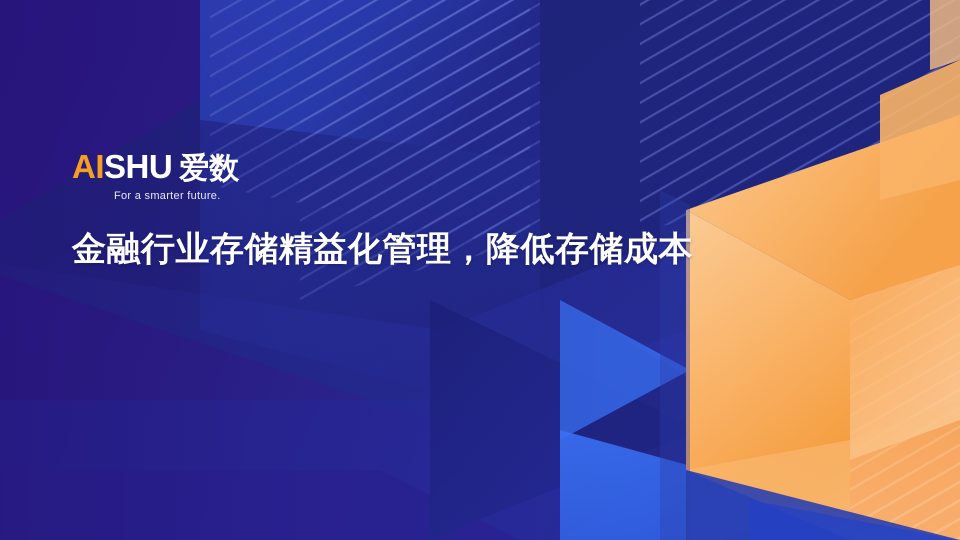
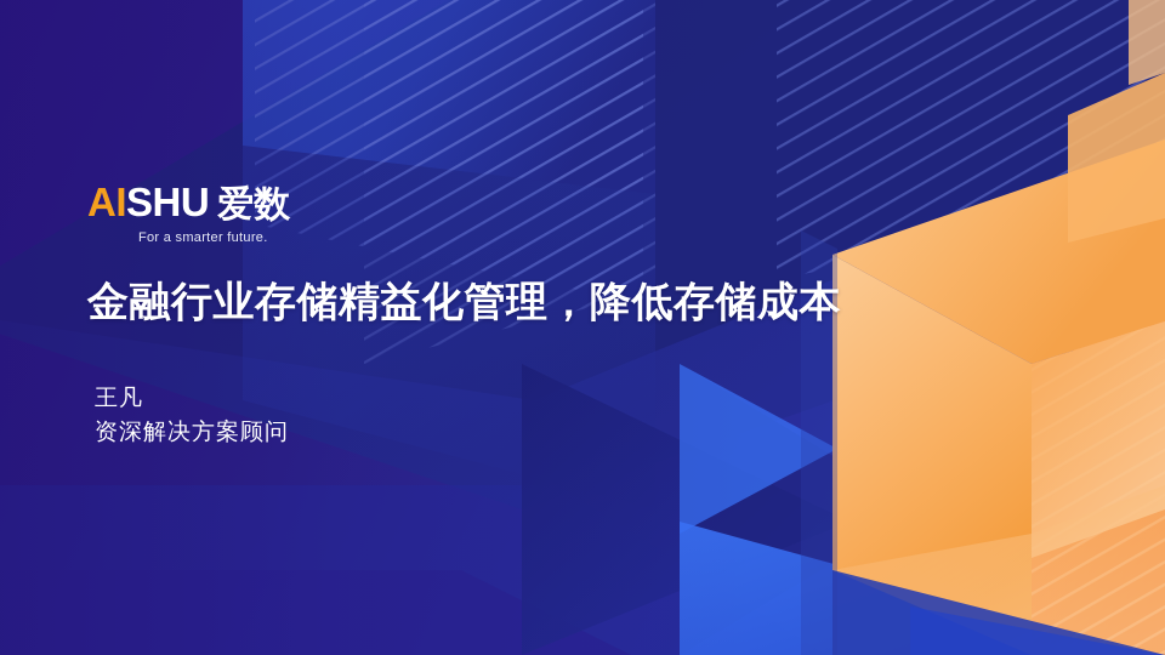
  AISHU 爱数
  For a smarter future.
  金融行业存储精益化管理，降低存储成本
+ 王凡
+ 资深解决方案顾问
